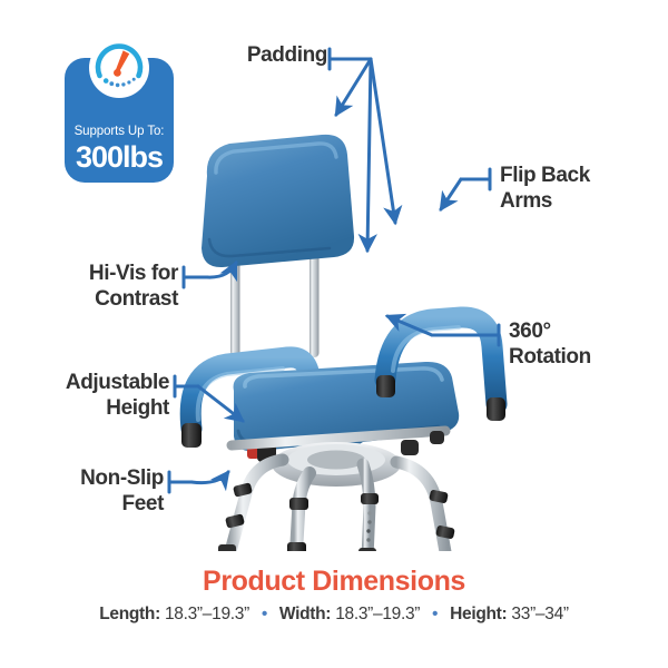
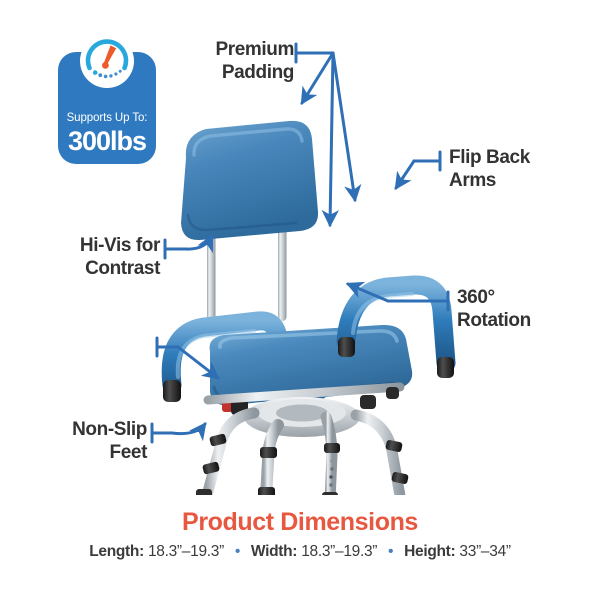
  Supports Up To:
  300lbs
+ Premium
  Padding
  Flip Back
  Arms
  360°
  Rotation
  Hi-Vis for
  Contrast
- Adjustable
- Height
  Non-Slip
  Feet
  Product Dimensions
  Length: 18.3”–19.3”
  •
  Width: 18.3”–19.3”
  •
  Height: 33”–34”
